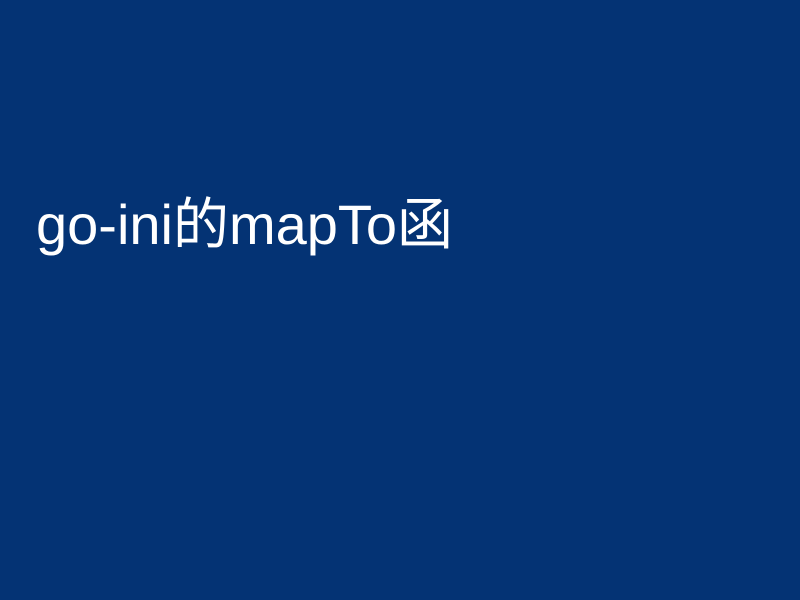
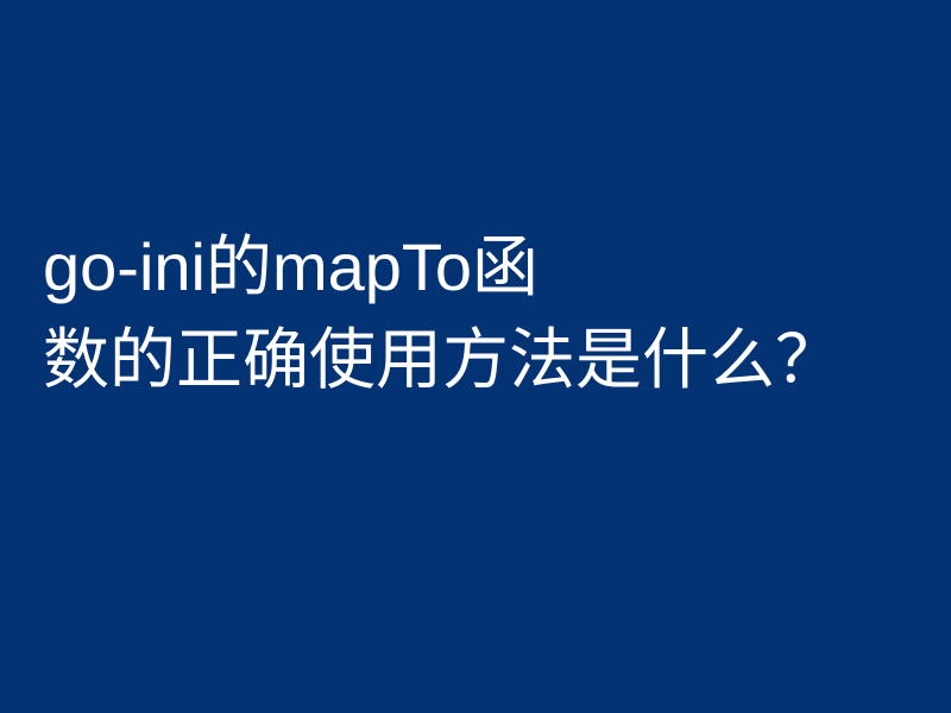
  go-ini的mapTo函
+ 数的正确使用方法是什么？
